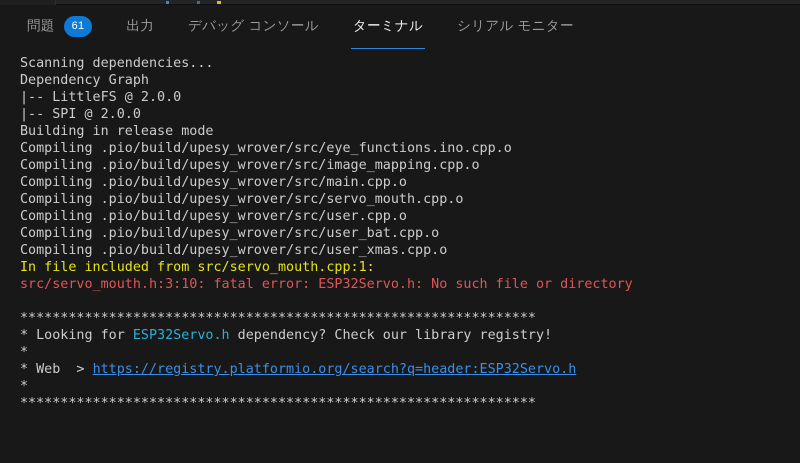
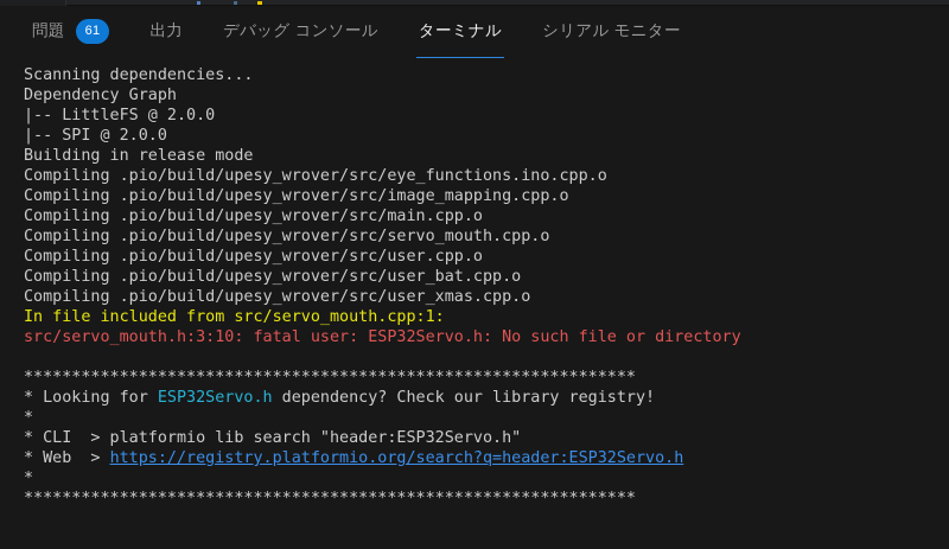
  問題
  61
  出力
  デバッグ コンソール
  ターミナル
  シリアル モニター
  Scanning dependencies...
  Dependency Graph
  |-- LittleFS @ 2.0.0
  |-- SPI @ 2.0.0
  Building in release mode
  Compiling .pio/build/upesy_wrover/src/eye_functions.ino.cpp.o
  Compiling .pio/build/upesy_wrover/src/image_mapping.cpp.o
  Compiling .pio/build/upesy_wrover/src/main.cpp.o
  Compiling .pio/build/upesy_wrover/src/servo_mouth.cpp.o
  Compiling .pio/build/upesy_wrover/src/user.cpp.o
  Compiling .pio/build/upesy_wrover/src/user_bat.cpp.o
  Compiling .pio/build/upesy_wrover/src/user_xmas.cpp.o
  In file included from src/servo_mouth.cpp:1:
- src/servo_mouth.h:3:10: fatal error: ESP32Servo.h: No such file or directory
+ src/servo_mouth.h:3:10: fatal user: ESP32Servo.h: No such file or directory
  ****************************************************************
  * Looking for ESP32Servo.h dependency? Check our library registry!
  *
+ * CLI > platformio lib search "header:ESP32Servo.h"
  * Web > https://registry.platformio.org/search?q=header:ESP32Servo.h
  *
  ****************************************************************
